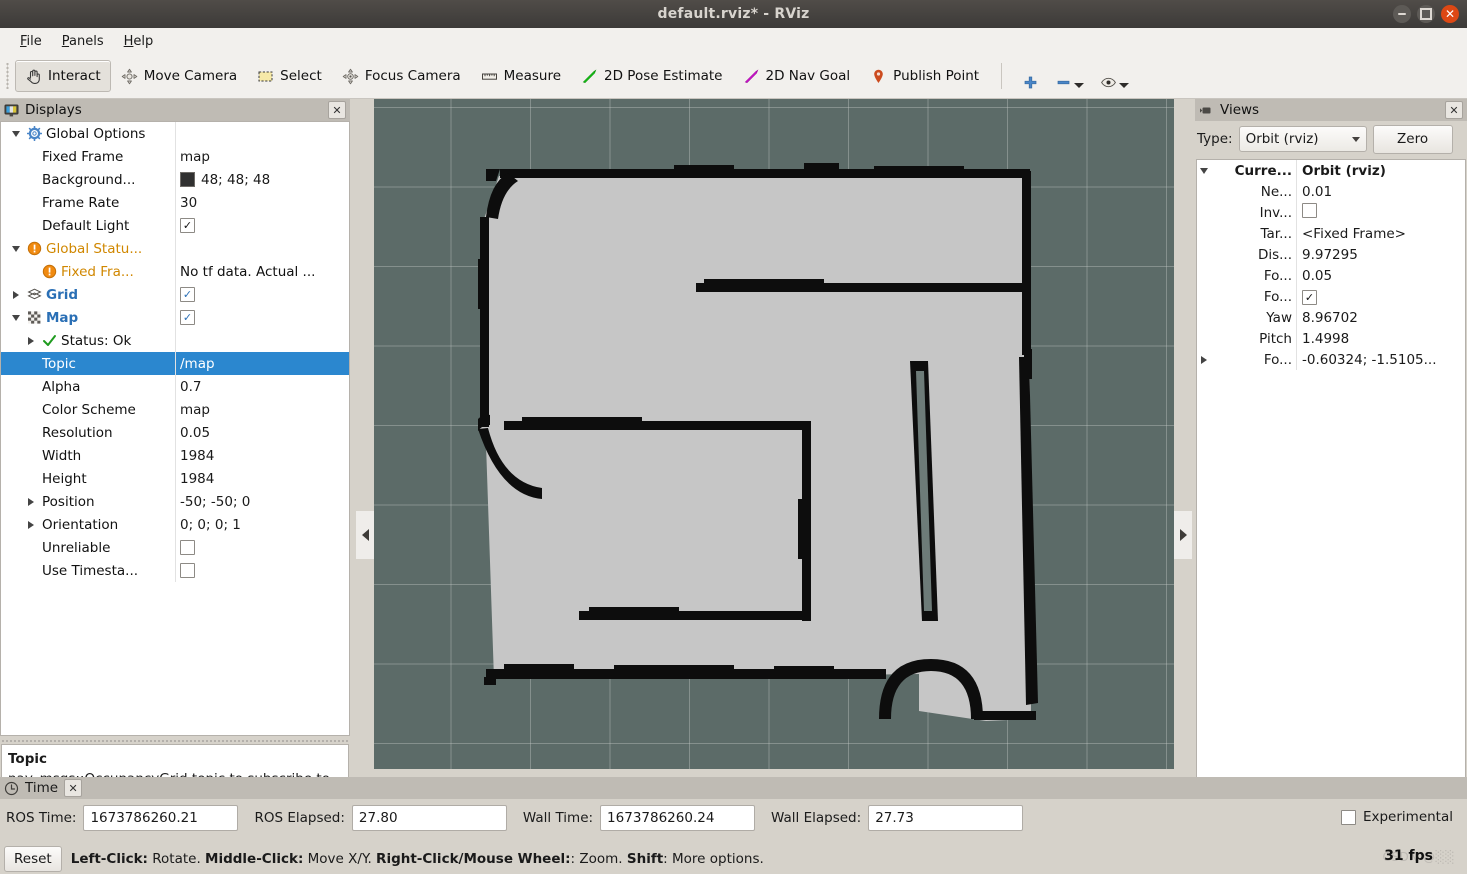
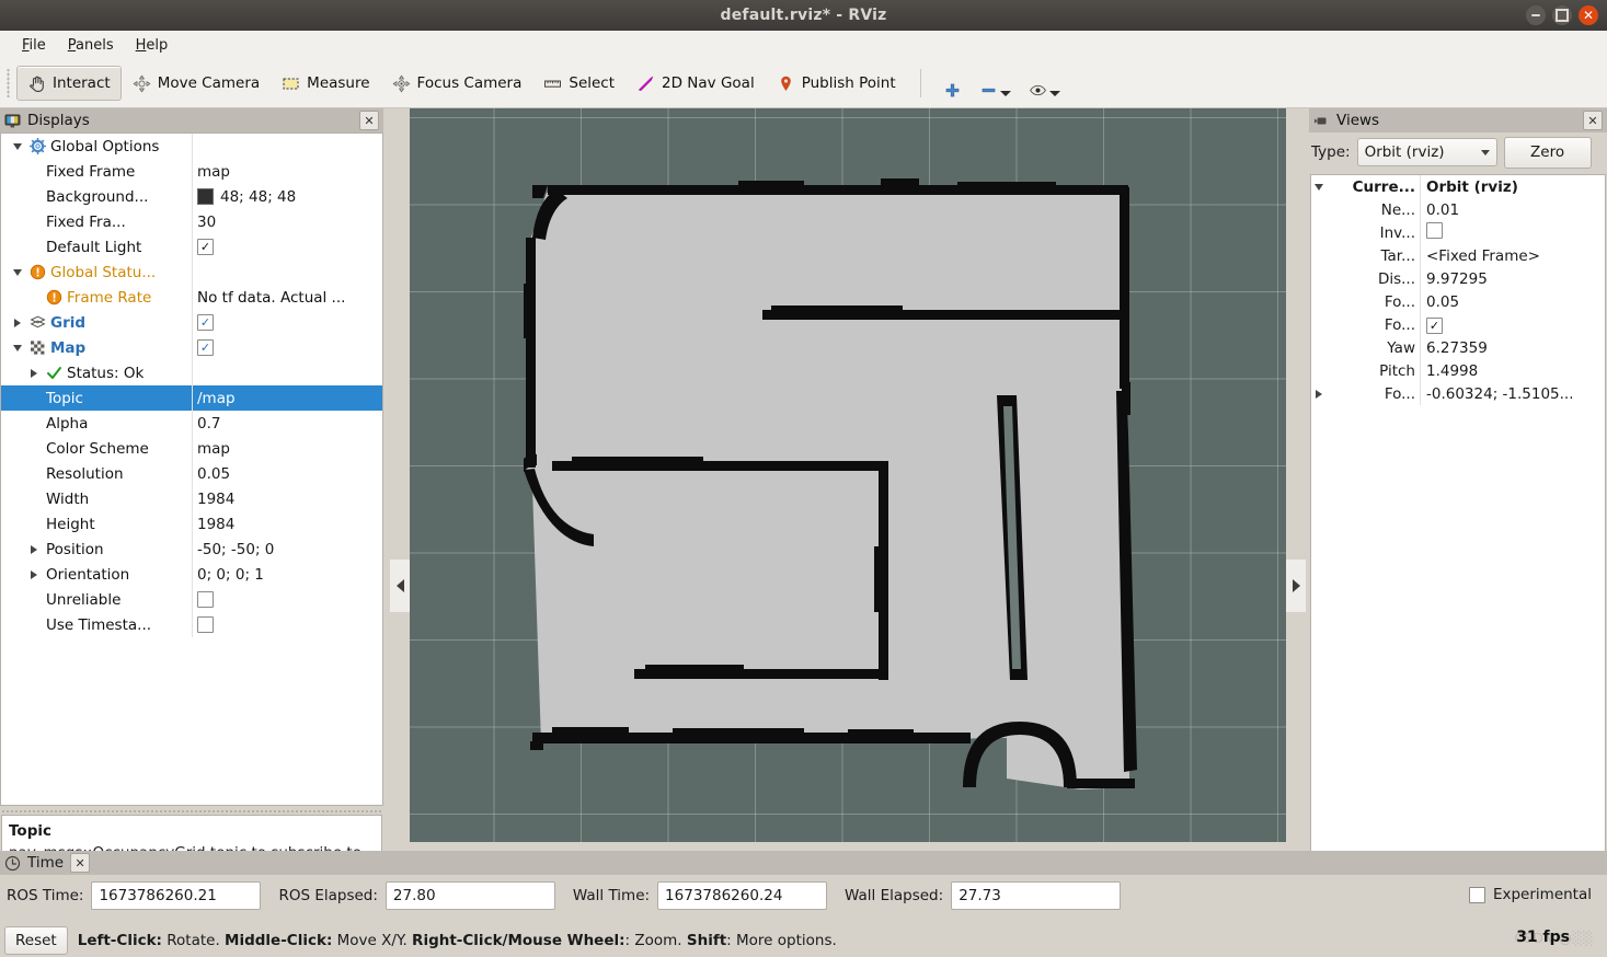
  default.rviz* - RViz
  ✕
  File
  Panels
  Help
  Interact
  Move Camera
- Select
+ Measure
  Focus Camera
- Measure
+ Select
- 2D Pose Estimate
  2D Nav Goal
  Publish Point
  Displays
  ✕
  Global Options
  Fixed Frame
  map
  Background...
  48; 48; 48
- Frame Rate
+ Fixed Fra...
  30
  Default Light
  ✓
  Global Statu...
- Fixed Fra...
+ Frame Rate
  No tf data. Actual ...
  Grid
  ✓
  Map
  ✓
  Status: Ok
  Topic
  /map
  Alpha
  0.7
  Color Scheme
  map
  Resolution
  0.05
  Width
  1984
  Height
  1984
  Position
  -50; -50; 0
  Orientation
  0; 0; 0; 1
  Unreliable
  Use Timesta...
  Topic
  Views
  ✕
  Type:
  Orbit (rviz)
  Zero
  Curre...
  Orbit (rviz)
  Ne...
  0.01
  Inv...
  Tar...
  <Fixed Frame>
  Dis...
  9.97295
  Fo...
  0.05
  Fo...
  ✓
  Yaw
- 8.96702
+ 6.27359
  Pitch
  1.4998
  Fo...
  -0.60324; -1.5105...
  Time
  ✕
  ROS Time:
  1673786260.21
  ROS Elapsed:
  27.80
  Wall Time:
  1673786260.24
  Wall Elapsed:
  27.73
  Experimental
  Reset
  Left-Click: Rotate. Middle-Click: Move X/Y. Right-Click/Mouse Wheel:: Zoom. Shift: More options.
  CSDN @░░
  31 fps
